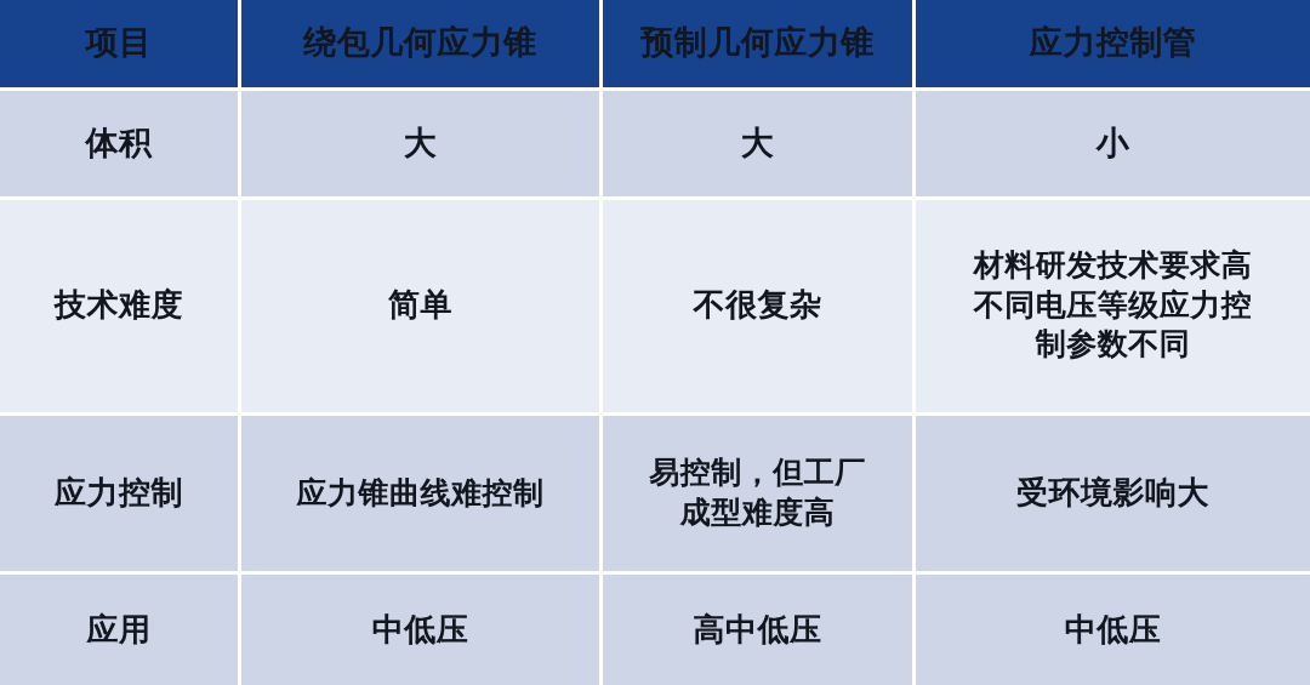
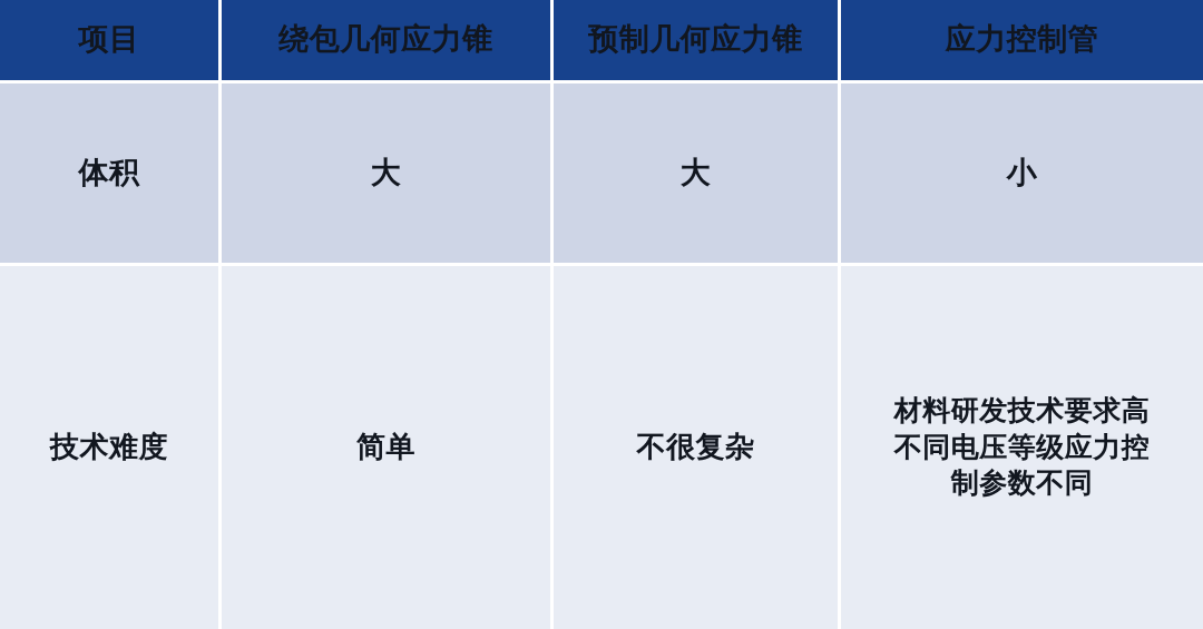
  项目	绕包几何应力锥	预制几何应力锥	应力控制管
  体积	大	大	小
  技术难度	简单	不很复杂	材料研发技术要求高 不同电压等级应力控 制参数不同
- 应力控制	应力锥曲线难控制	易控制，但工厂 成型难度高	受环境影响大
- 应用	中低压	高中低压	中低压
